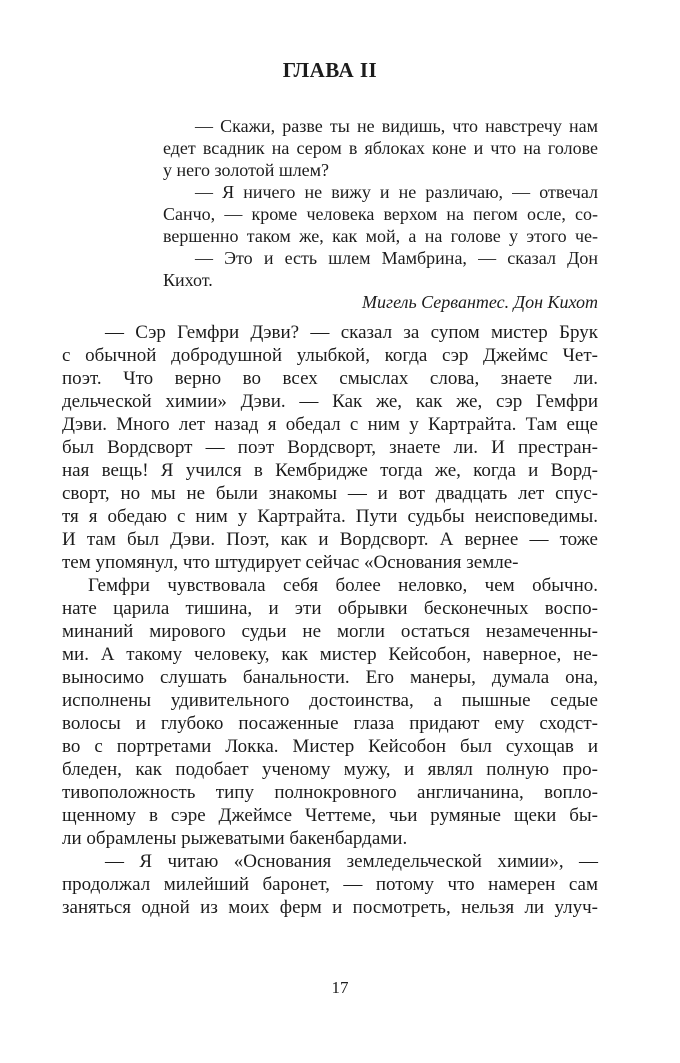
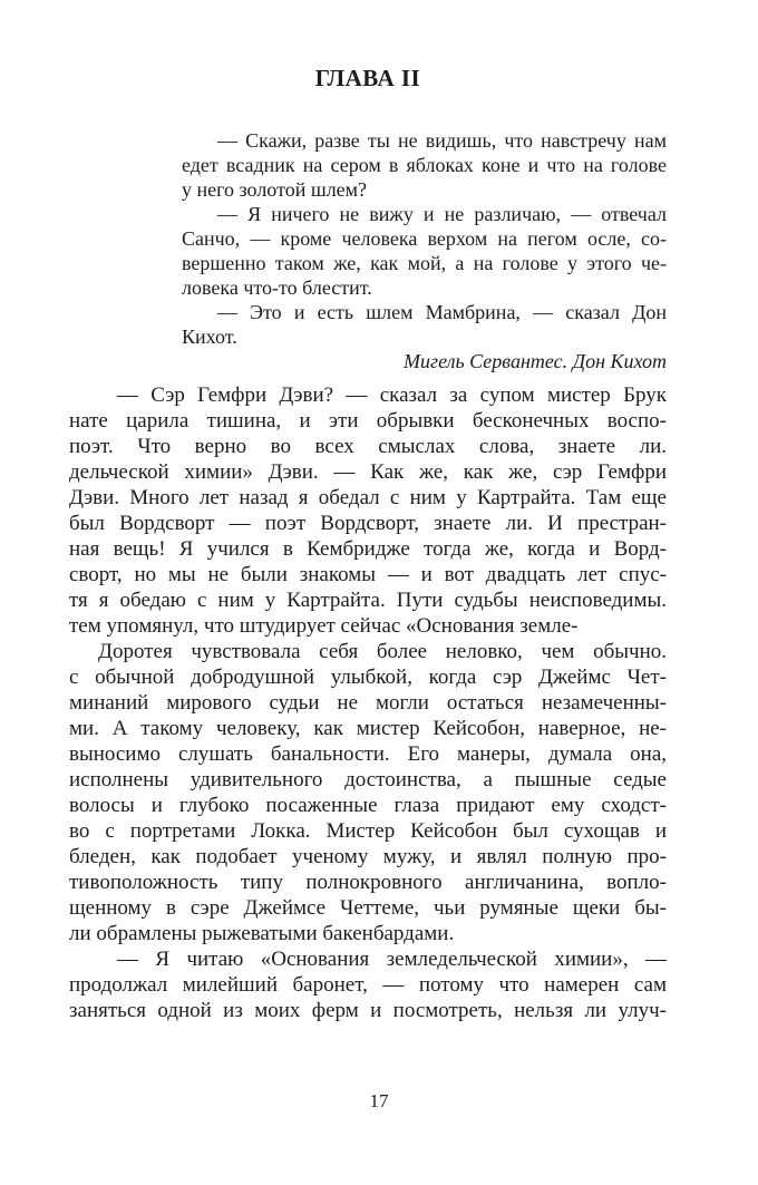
  ГЛАВА II
  — Скажи, разве ты не видишь, что навстречу нам
  едет всадник на сером в яблоках коне и что на голове
  у него золотой шлем?
  — Я ничего не вижу и не различаю, — отвечал
  Санчо, — кроме человека верхом на пегом осле, со-
  вершенно таком же, как мой, а на голове у этого че-
+ ловека что-то блестит.
  — Это и есть шлем Мамбрина, — сказал Дон
  Кихот.
  Мигель Сервантес. Дон Кихот
  — Сэр Гемфри Дэви? — сказал за супом мистер Брук
- с обычной добродушной улыбкой, когда сэр Джеймс Чет-
+ нате царила тишина, и эти обрывки бесконечных воспо-
  поэт. Что верно во всех смыслах слова, знаете ли.
  дельческой химии» Дэви. — Как же, как же, сэр Гемфри
  Дэви. Много лет назад я обедал с ним у Картрайта. Там еще
  был Вордсворт — поэт Вордсворт, знаете ли. И престран-
  ная вещь! Я учился в Кембридже тогда же, когда и Ворд-
  сворт, но мы не были знакомы — и вот двадцать лет спус-
  тя я обедаю с ним у Картрайта. Пути судьбы неисповедимы.
- И там был Дэви. Поэт, как и Вордсворт. А вернее — тоже
  тем упомянул, что штудирует сейчас «Основания земле-
- Гемфри чувствовала себя более неловко, чем обычно.
+ Доротея чувствовала себя более неловко, чем обычно.
- нате царила тишина, и эти обрывки бесконечных воспо-
+ с обычной добродушной улыбкой, когда сэр Джеймс Чет-
  минаний мирового судьи не могли остаться незамеченны-
  ми. А такому человеку, как мистер Кейсобон, наверное, не-
  выносимо слушать банальности. Его манеры, думала она,
  исполнены удивительного достоинства, а пышные седые
  волосы и глубоко посаженные глаза придают ему сходст-
  во с портретами Локка. Мистер Кейсобон был сухощав и
  бледен, как подобает ученому мужу, и являл полную про-
  тивоположность типу полнокровного англичанина, вопло-
  щенному в сэре Джеймсе Четтеме, чьи румяные щеки бы-
  ли обрамлены рыжеватыми бакенбардами.
  — Я читаю «Основания земледельческой химии», —
  продолжал милейший баронет, — потому что намерен сам
  заняться одной из моих ферм и посмотреть, нельзя ли улуч-
  17
